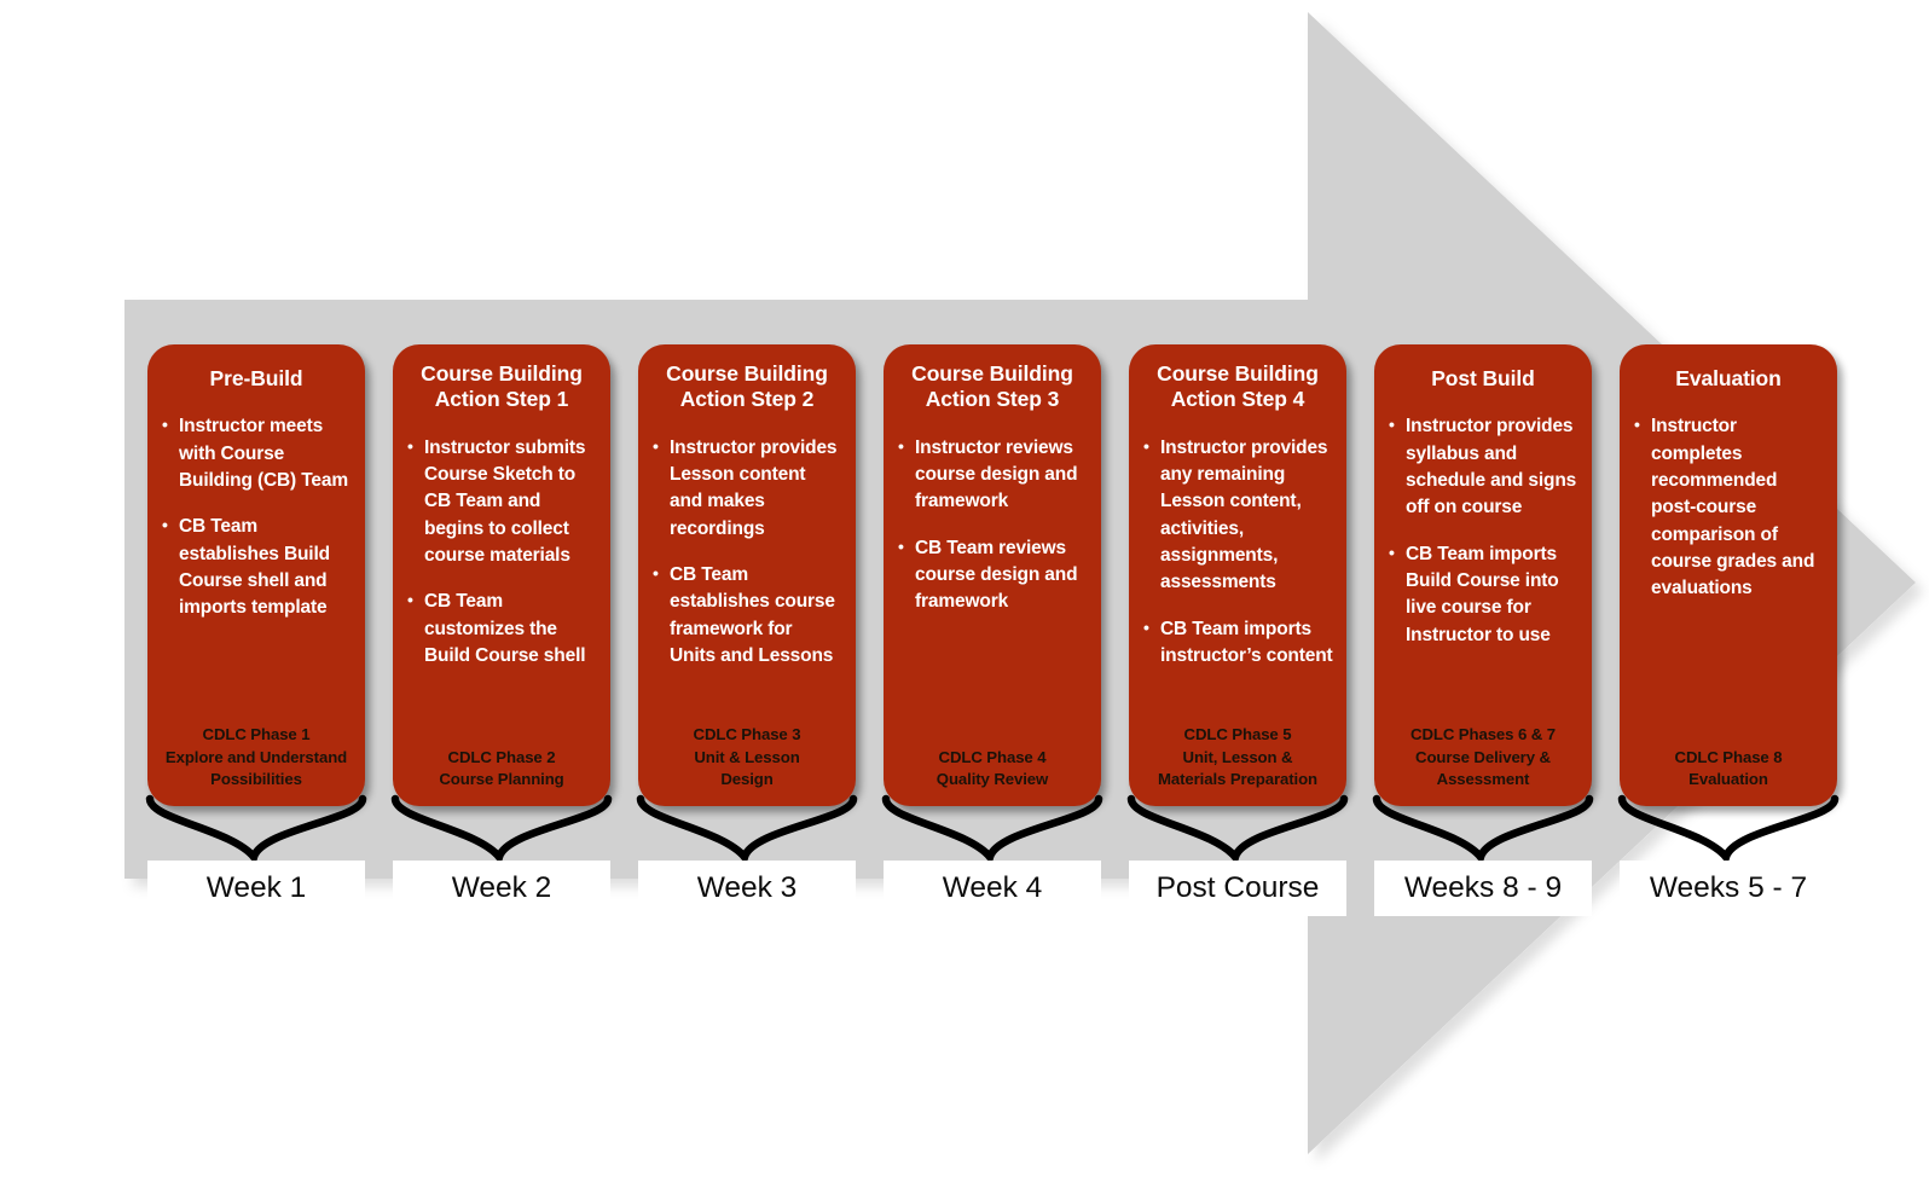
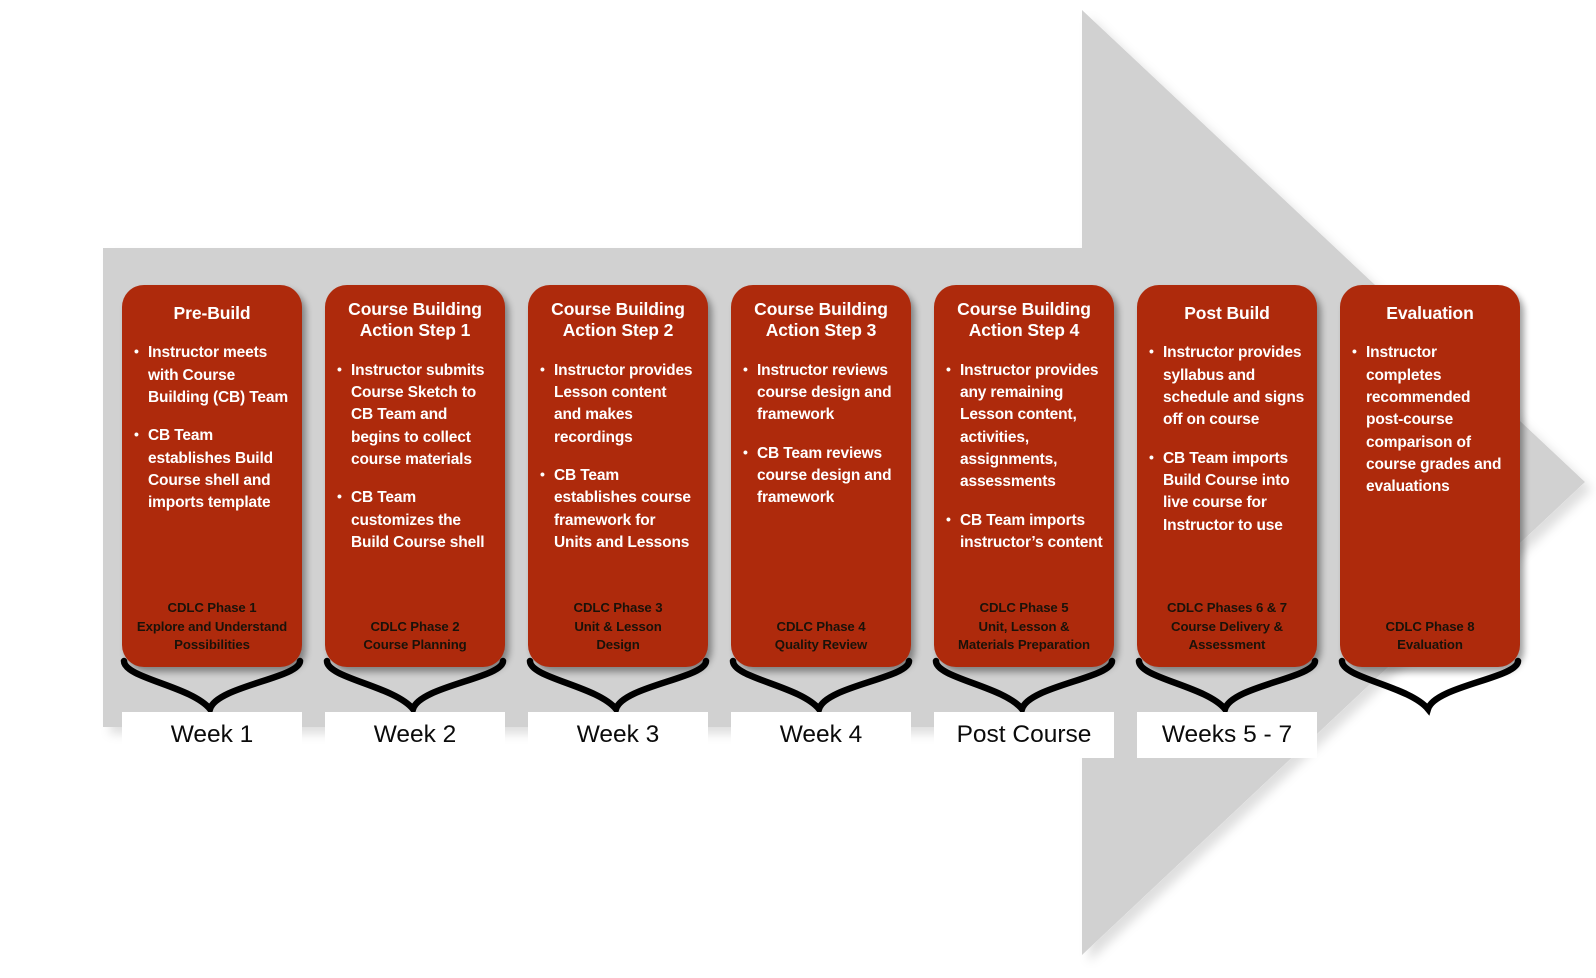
  Pre-Build
  Instructor meets with Course Building (CB) Team
  CB Team establishes Build Course shell and imports template
  CDLC Phase 1
  Explore and Understand
  Possibilities
  Course Building
  Action Step 1
  Instructor submits Course Sketch to CB Team and begins to collect course materials
  CB Team customizes the Build Course shell
  CDLC Phase 2
  Course Planning
  Course Building
  Action Step 2
  Instructor provides Lesson content and makes recordings
  CB Team establishes course framework for Units and Lessons
  CDLC Phase 3
  Unit & Lesson
  Design
  Course Building
  Action Step 3
  Instructor reviews course design and framework
  CB Team reviews course design and framework
  CDLC Phase 4
  Quality Review
  Course Building
  Action Step 4
  Instructor provides any remaining Lesson content, activities, assignments, assessments
  CB Team imports instructor’s content
  CDLC Phase 5
  Unit, Lesson &
  Materials Preparation
  Post Build
  Instructor provides syllabus and schedule and signs off on course
  CB Team imports Build Course into live course for Instructor to use
  CDLC Phases 6 & 7
  Course Delivery &
  Assessment
  Evaluation
  Instructor completes recommended post-course comparison of course grades and evaluations
  CDLC Phase 8
  Evaluation
  Week 1
  Week 2
  Week 3
  Week 4
  Post Course
- Weeks 8 - 9
  Weeks 5 - 7
